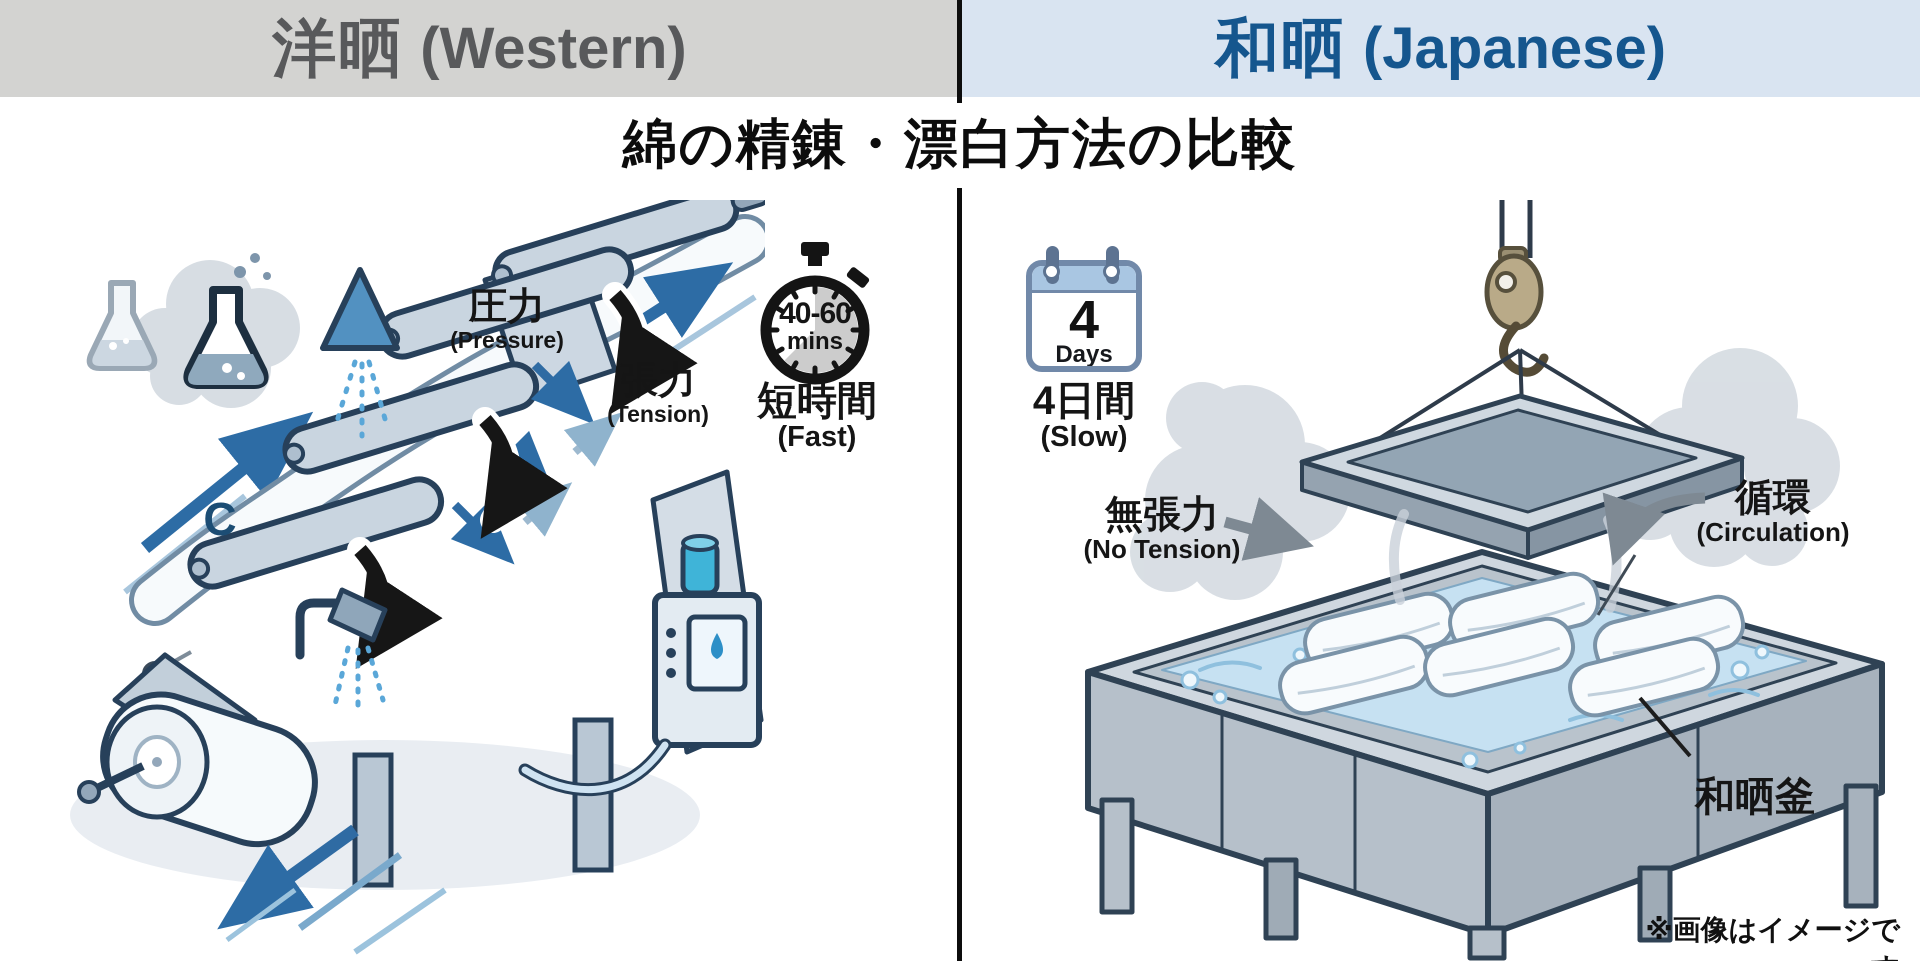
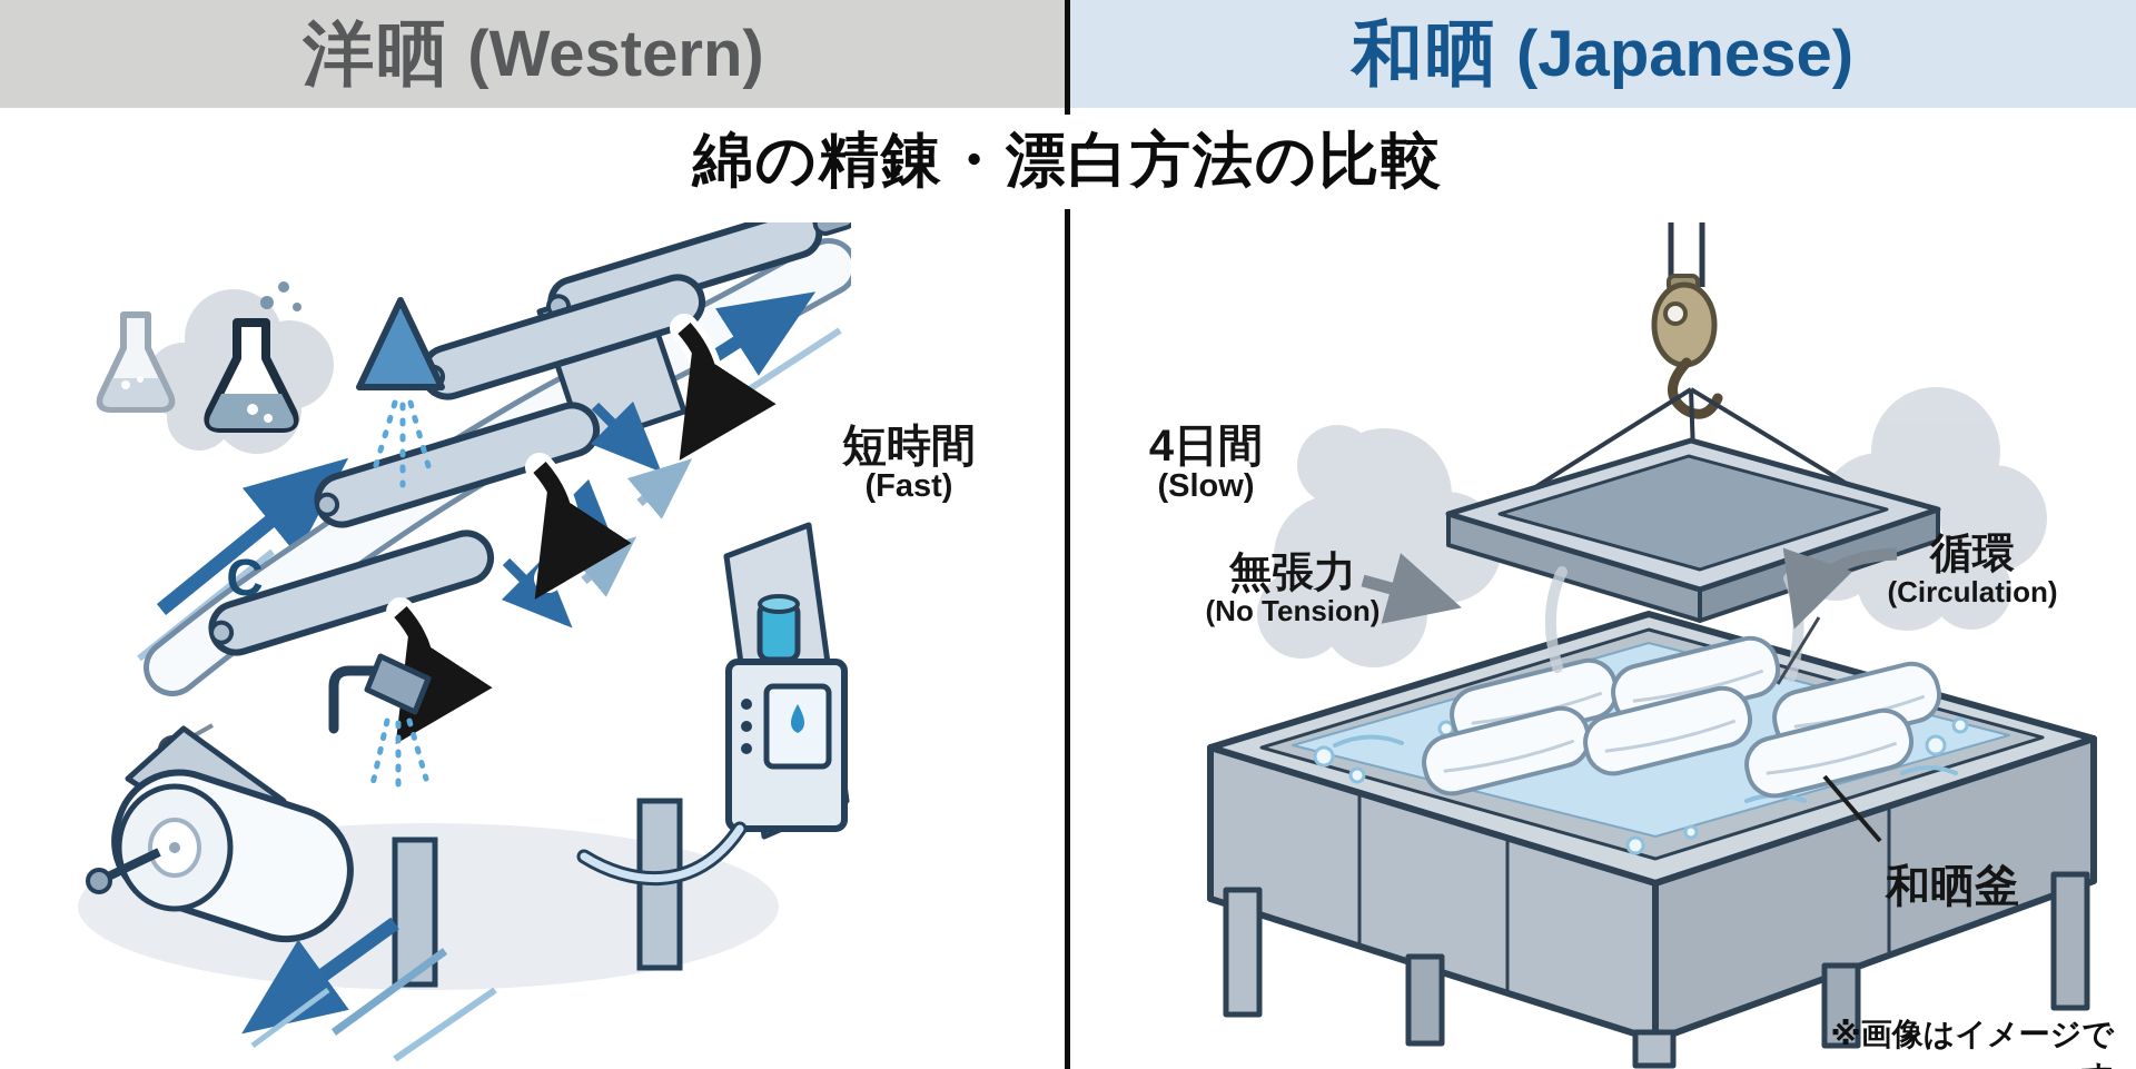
  洋晒
  (Western)
  和晒
  (Japanese)
  綿の精錬・漂白方法の比較
- 40-60
- mins
- 4
- Days
- 圧力
- (Pressure)
- 張力
- (Tension)
  C
  短時間
  (Fast)
  4日間
  (Slow)
  無張力
  (No Tension)
  循環
  (Circulation)
  和晒釜
  ※画像はイメージで
